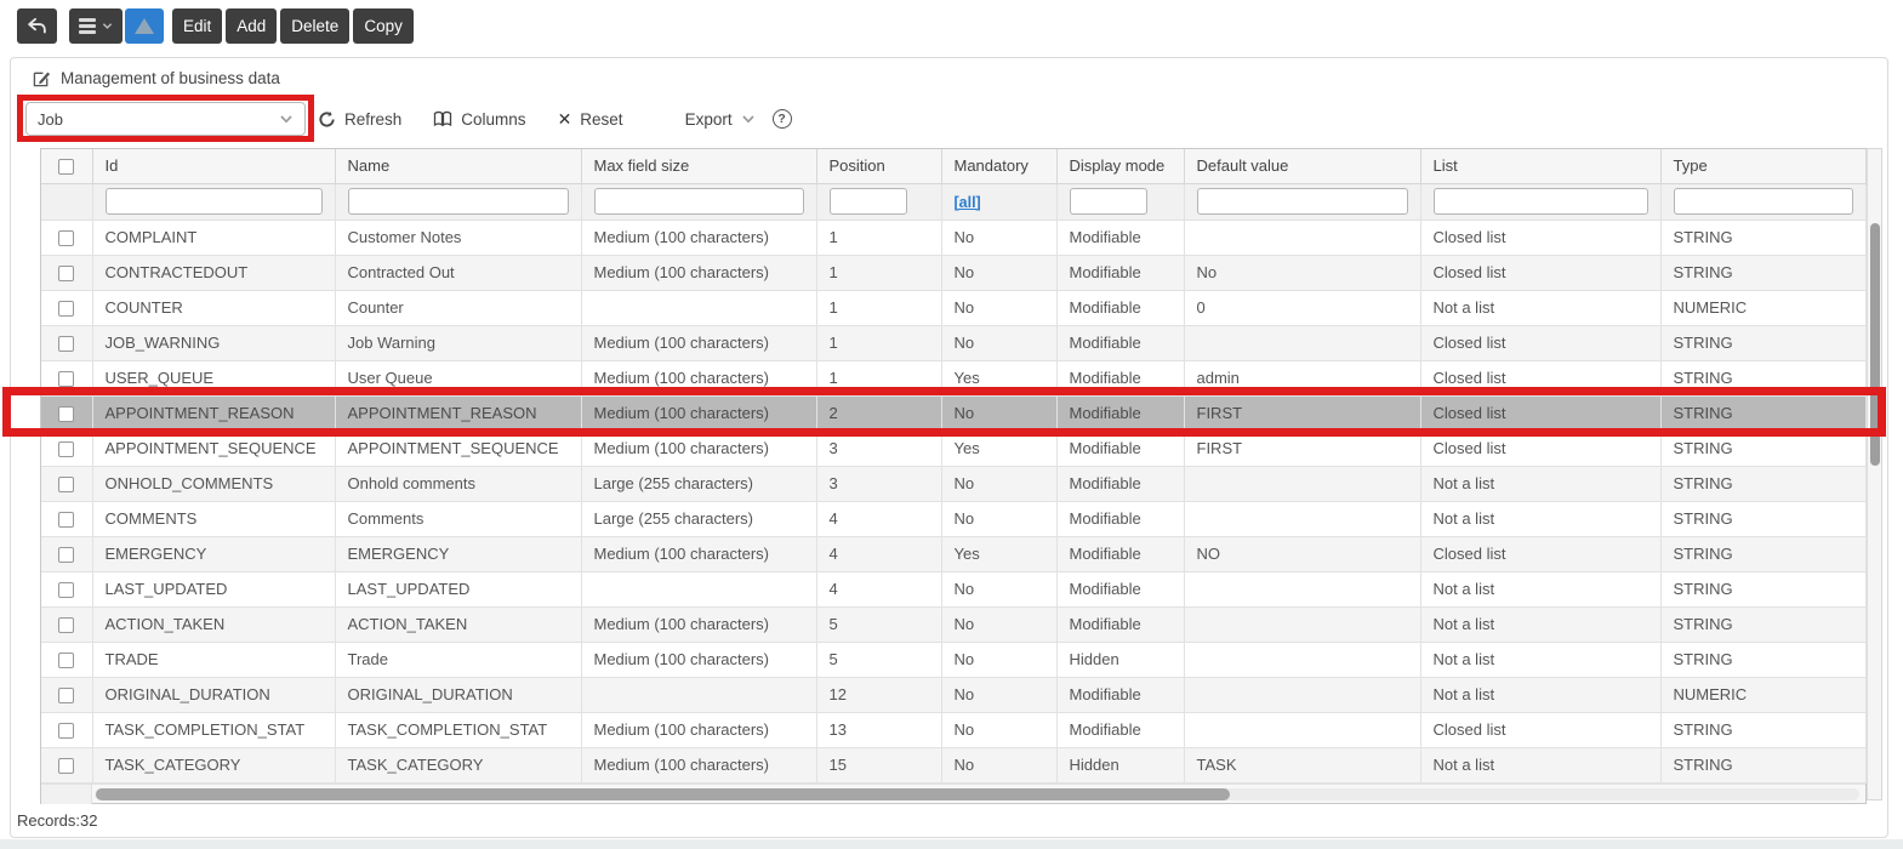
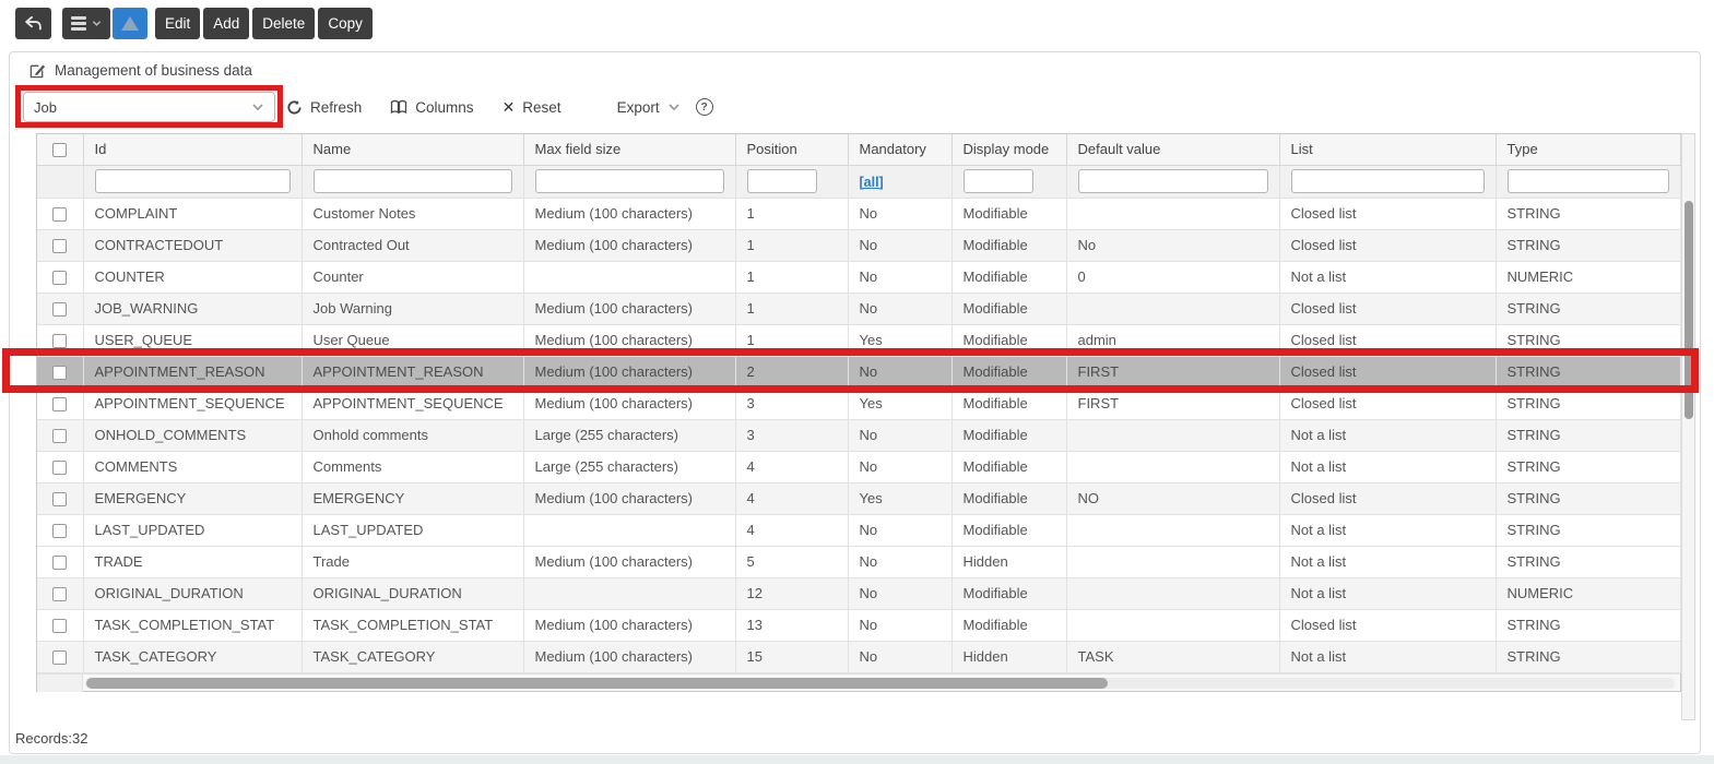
  Edit
  Add
  Delete
  Copy
  Management of business data
  Job
  Refresh
  Columns
  ✕
  Reset
  Export
  ?
  	Id	Name	Max field size	Position	Mandatory	Display mode	Default value	List	Type
  					[all]
  	COMPLAINT	Customer Notes	Medium (100 characters)	1	No	Modifiable		Closed list	STRING
  	CONTRACTEDOUT	Contracted Out	Medium (100 characters)	1	No	Modifiable	No	Closed list	STRING
  	COUNTER	Counter		1	No	Modifiable	0	Not a list	NUMERIC
  	JOB_WARNING	Job Warning	Medium (100 characters)	1	No	Modifiable		Closed list	STRING
  	USER_QUEUE	User Queue	Medium (100 characters)	1	Yes	Modifiable	admin	Closed list	STRING
  	APPOINTMENT_REASON	APPOINTMENT_REASON	Medium (100 characters)	2	No	Modifiable	FIRST	Closed list	STRING
  	APPOINTMENT_SEQUENCE	APPOINTMENT_SEQUENCE	Medium (100 characters)	3	Yes	Modifiable	FIRST	Closed list	STRING
  	ONHOLD_COMMENTS	Onhold comments	Large (255 characters)	3	No	Modifiable		Not a list	STRING
  	COMMENTS	Comments	Large (255 characters)	4	No	Modifiable		Not a list	STRING
  	EMERGENCY	EMERGENCY	Medium (100 characters)	4	Yes	Modifiable	NO	Closed list	STRING
  	LAST_UPDATED	LAST_UPDATED		4	No	Modifiable		Not a list	STRING
- 	ACTION_TAKEN	ACTION_TAKEN	Medium (100 characters)	5	No	Modifiable		Not a list	STRING
  	TRADE	Trade	Medium (100 characters)	5	No	Hidden		Not a list	STRING
  	ORIGINAL_DURATION	ORIGINAL_DURATION		12	No	Modifiable		Not a list	NUMERIC
  	TASK_COMPLETION_STAT	TASK_COMPLETION_STAT	Medium (100 characters)	13	No	Modifiable		Closed list	STRING
  	TASK_CATEGORY	TASK_CATEGORY	Medium (100 characters)	15	No	Hidden	TASK	Not a list	STRING
  Records:32
